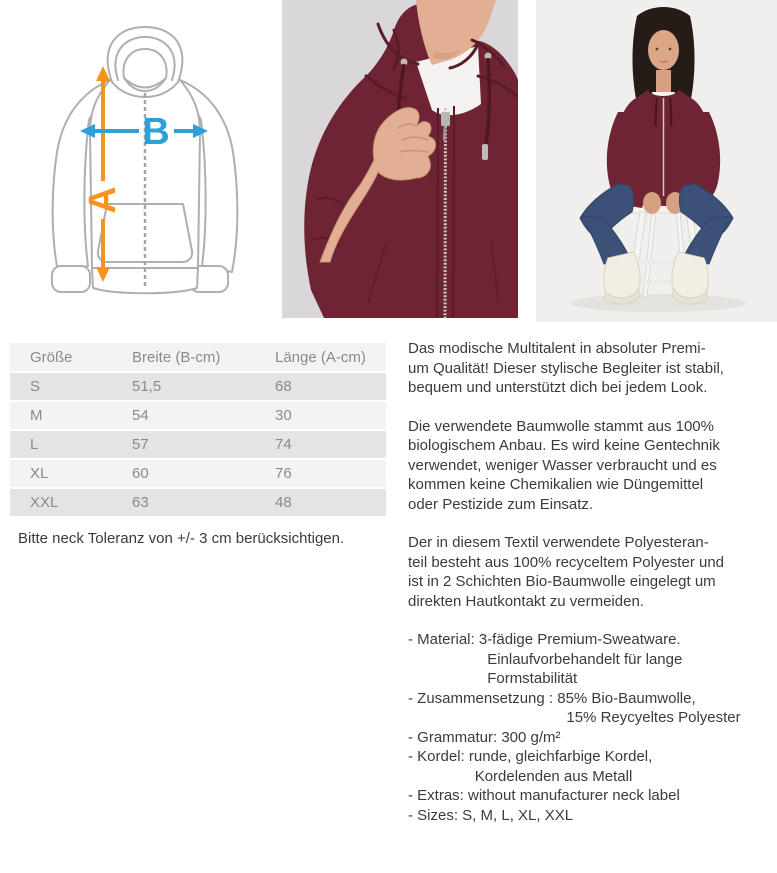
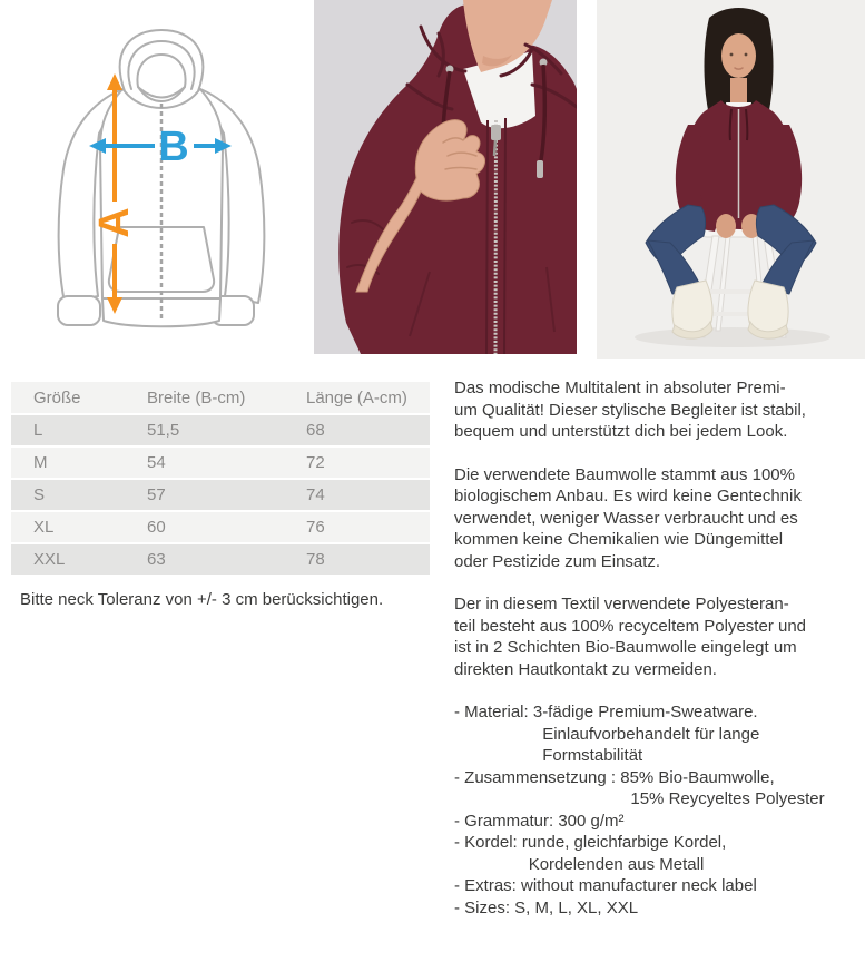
  B
  Größe	Breite (B-cm)	Länge (A-cm)
- S	51,5	68
+ L	51,5	68
- M	54	30
+ M	54	72
- L	57	74
+ S	57	74
  XL	60	76
- XXL	63	48
+ XXL	63	78
  Bitte neck Toleranz von +/- 3 cm berücksichtigen.
  Das modische Multitalent in absoluter Premi-
  um Qualität! Dieser stylische Begleiter ist stabil,
  bequem und unterstützt dich bei jedem Look.
  Die verwendete Baumwolle stammt aus 100%
  biologischem Anbau. Es wird keine Gentechnik
  verwendet, weniger Wasser verbraucht und es
  kommen keine Chemikalien wie Düngemittel
  oder Pestizide zum Einsatz.
  Der in diesem Textil verwendete Polyesteran-
  teil besteht aus 100% recyceltem Polyester und
  ist in 2 Schichten Bio-Baumwolle eingelegt um
  direkten Hautkontakt zu vermeiden.
  - Material: 3-fädige Premium-Sweatware.
  Einlaufvorbehandelt für lange
  Formstabilität
  - Zusammensetzung : 85% Bio-Baumwolle,
  15% Reycyeltes Polyester
  - Grammatur: 300 g/m²
  - Kordel: runde, gleichfarbige Kordel,
  Kordelenden aus Metall
  - Extras: without manufacturer neck label
  - Sizes: S, M, L, XL, XXL
